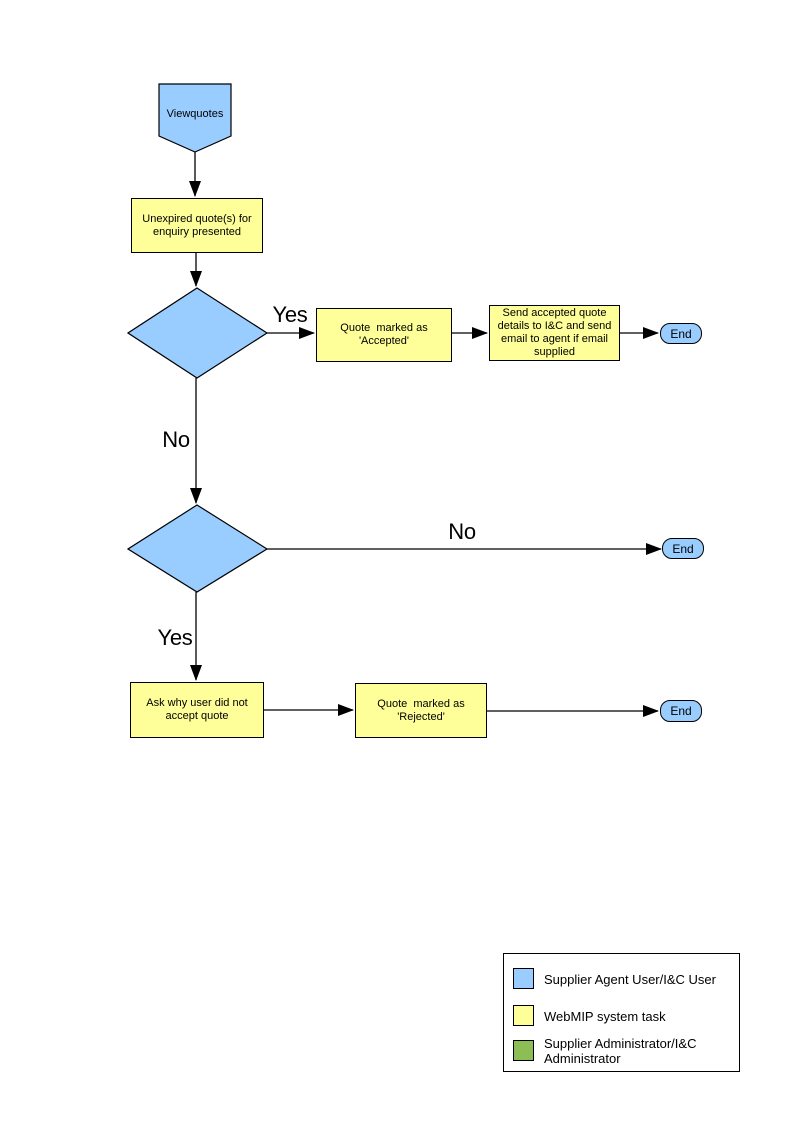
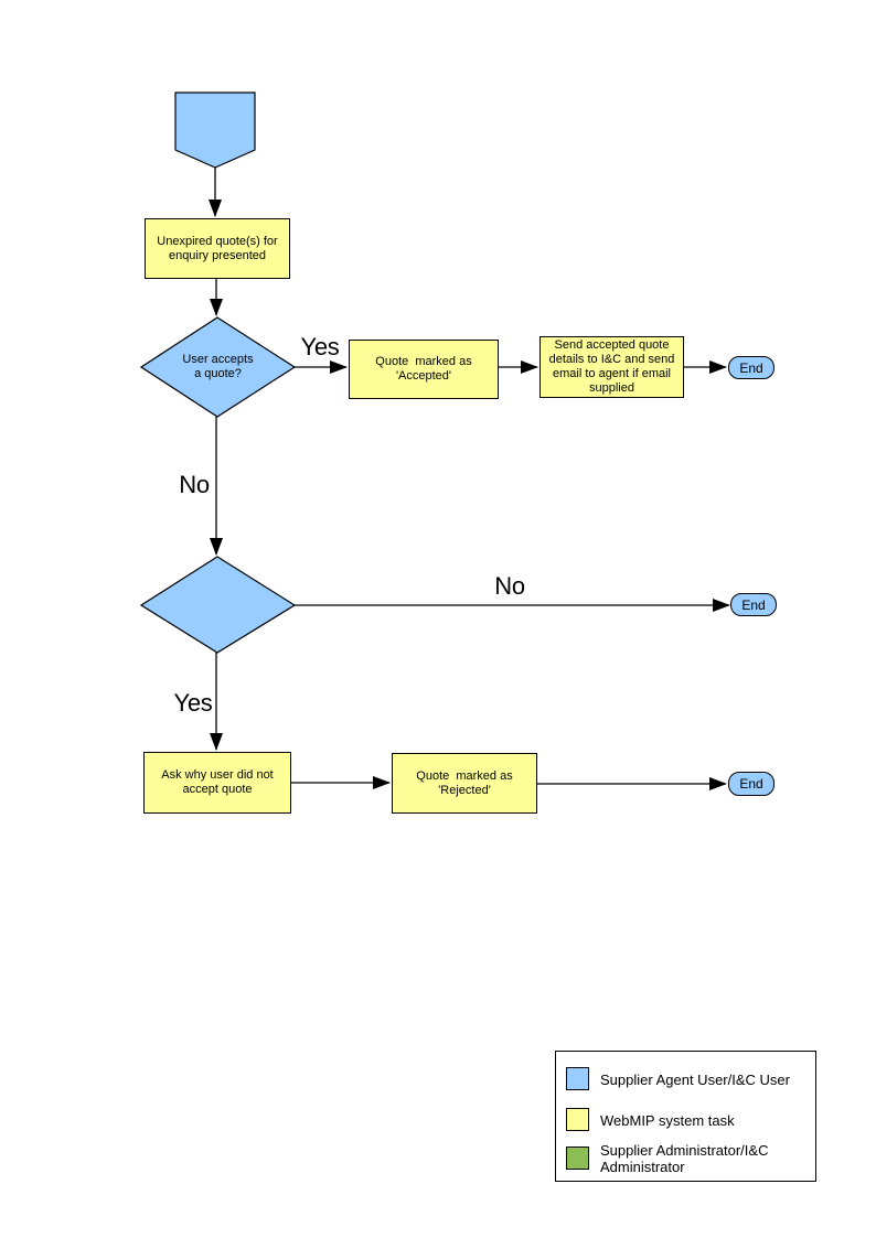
- Viewquotes
  Unexpired quote(s) for
  enquiry presented
  Quote marked as
  'Accepted'
  Send accepted quote
  details to I&C and send
  email to agent if email
  supplied
  Ask why user did not
  accept quote
  Quote marked as
  'Rejected'
+ User accepts
+ a quote?
  End
  End
  End
  Yes
  No
  No
  Yes
  Supplier Agent User/I&C User
  WebMIP system task
  Supplier Administrator/I&C
  Administrator
